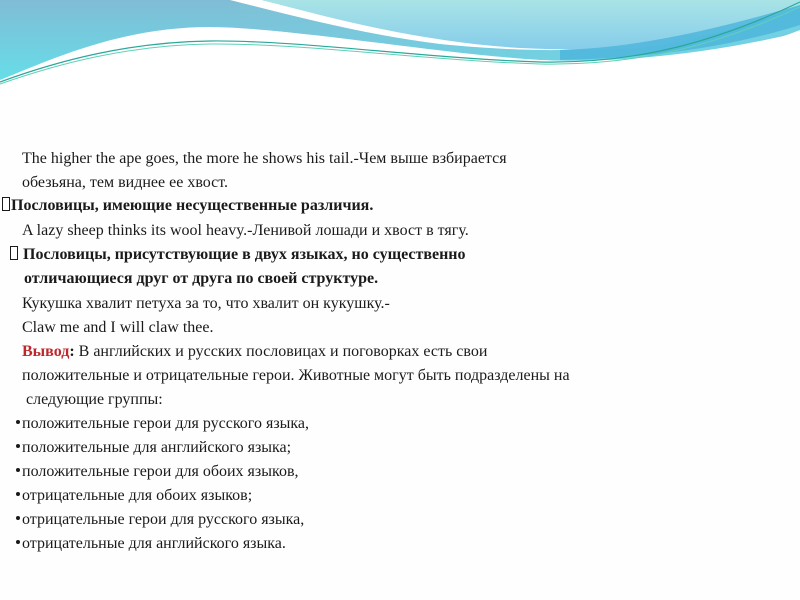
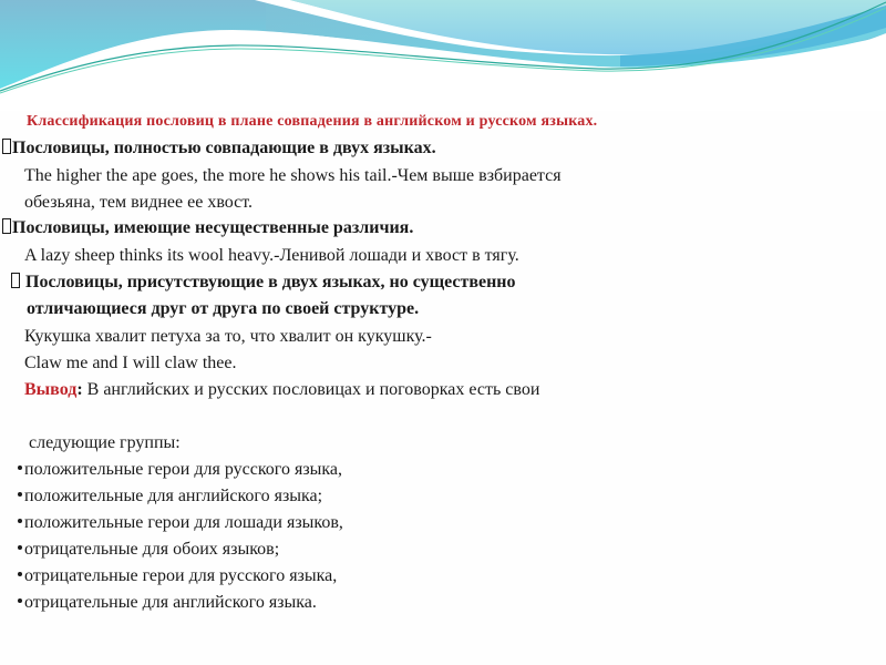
+ Классификация пословиц в плане совпадения в английском и русском языках.
+ Пословицы, полностью совпадающие в двух языках.
  The higher the ape goes, the more he shows his tail.-Чем выше взбирается
  обезьяна, тем виднее ее хвост.
  Пословицы, имеющие несущественные различия.
  A lazy sheep thinks its wool heavy.-Ленивой лошади и хвост в тягу.
  Пословицы, присутствующие в двух языках, но существенно
  отличающиеся друг от друга по своей структуре.
  Кукушка хвалит петуха за то, что хвалит он кукушку.-
  Claw me and I will claw thee.
  Вывод: В английских и русских пословицах и поговорках есть свои
- положительные и отрицательные герои. Животные могут быть подразделены на
  следующие группы:
  положительные герои для русского языка,
  положительные для английского языка;
- положительные герои для обоих языков,
+ положительные герои для лошади языков,
  отрицательные для обоих языков;
  отрицательные герои для русского языка,
  отрицательные для английского языка.
